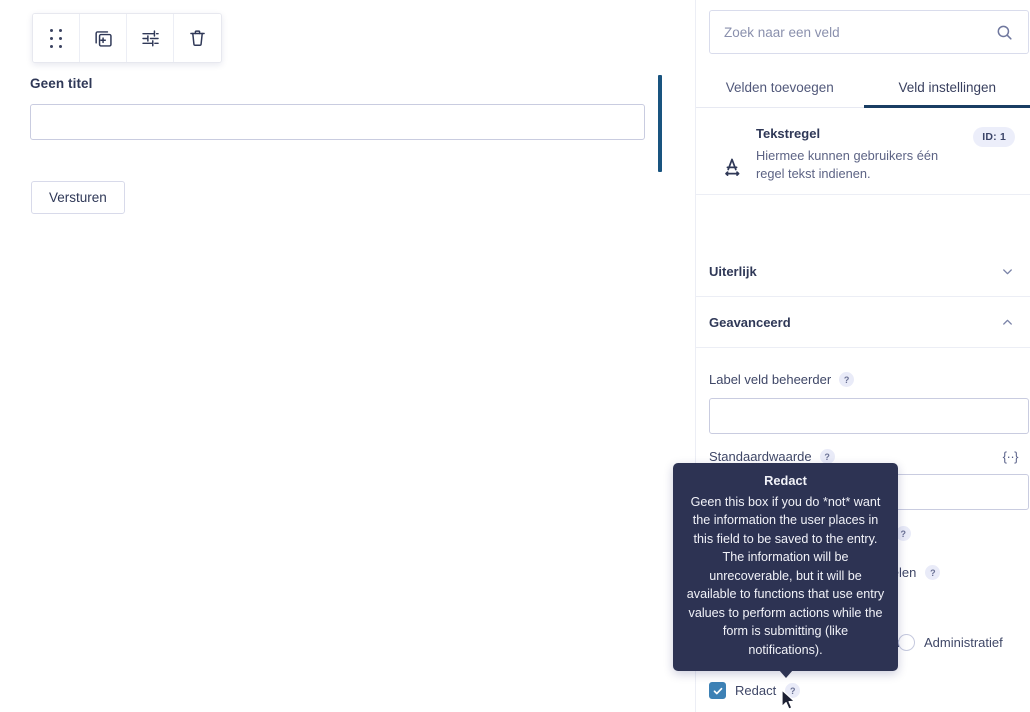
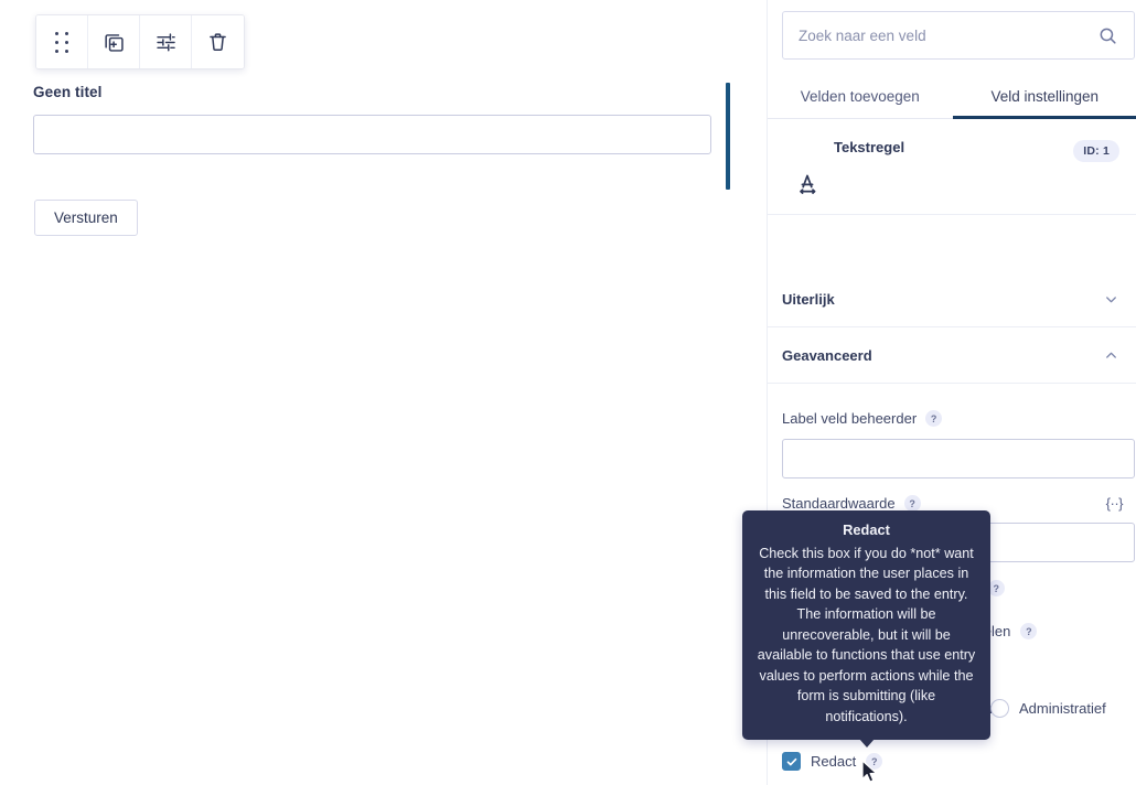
  Geen titel
  Versturen
  Zoek naar een veld
  Velden toevoegen
  Veld instellingen
  Tekstregel
- Hiermee kunnen gebruikers één regel tekst indienen.
  ID: 1
  Uiterlijk
  Geavanceerd
  Label veld beheerder
  ?
  Standaardwaarde
  ?
  {··}
  ?
  ?
  Administratief
  Redact
  ?
  Redact
- Geen this box if you do *not* want the information the user places in this field to be saved to the entry. The information will be unrecoverable, but it will be available to functions that use entry values to perform actions while the form is submitting (like notifications).
+ Check this box if you do *not* want the information the user places in this field to be saved to the entry. The information will be unrecoverable, but it will be available to functions that use entry values to perform actions while the form is submitting (like notifications).
